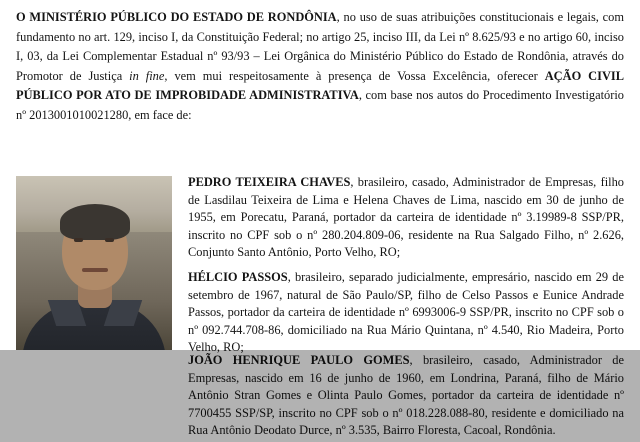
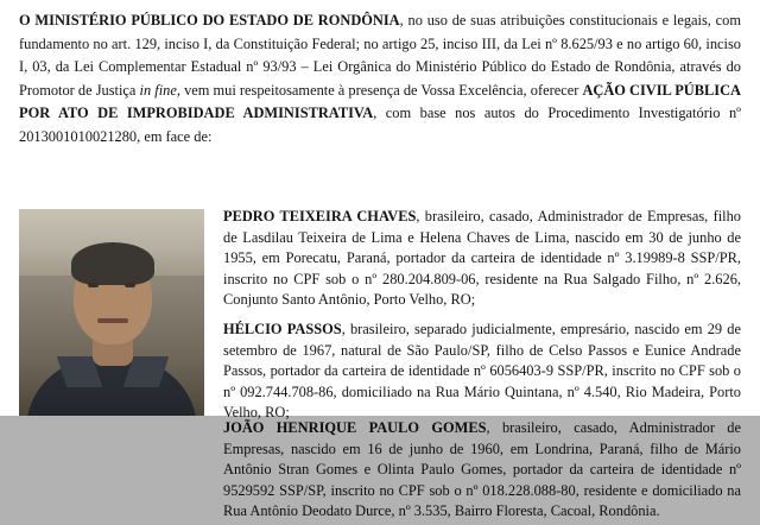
- O MINISTÉRIO PÚBLICO DO ESTADO DE RONDÔNIA, no uso de suas atribuições constitucionais e legais, com fundamento no art. 129, inciso I, da Constituição Federal; no artigo 25, inciso III, da Lei nº 8.625/93 e no artigo 60, inciso I, 03, da Lei Complementar Estadual nº 93/93 – Lei Orgânica do Ministério Público do Estado de Rondônia, através do Promotor de Justiça in fine, vem mui respeitosamente à presença de Vossa Excelência, oferecer AÇÃO CIVIL PÚBLICO POR ATO DE IMPROBIDADE ADMINISTRATIVA, com base nos autos do Procedimento Investigatório nº 2013001010021280, em face de:
+ O MINISTÉRIO PÚBLICO DO ESTADO DE RONDÔNIA, no uso de suas atribuições constitucionais e legais, com fundamento no art. 129, inciso I, da Constituição Federal; no artigo 25, inciso III, da Lei nº 8.625/93 e no artigo 60, inciso I, 03, da Lei Complementar Estadual nº 93/93 – Lei Orgânica do Ministério Público do Estado de Rondônia, através do Promotor de Justiça in fine, vem mui respeitosamente à presença de Vossa Excelência, oferecer AÇÃO CIVIL PÚBLICA POR ATO DE IMPROBIDADE ADMINISTRATIVA, com base nos autos do Procedimento Investigatório nº 2013001010021280, em face de:
  PEDRO TEIXEIRA CHAVES, brasileiro, casado, Administrador de Empresas, filho de Lasdilau Teixeira de Lima e Helena Chaves de Lima, nascido em 30 de junho de 1955, em Porecatu, Paraná, portador da carteira de identidade nº 3.19989-8 SSP/PR, inscrito no CPF sob o nº 280.204.809-06, residente na Rua Salgado Filho, nº 2.626, Conjunto Santo Antônio, Porto Velho, RO;
- HÉLCIO PASSOS, brasileiro, separado judicialmente, empresário, nascido em 29 de setembro de 1967, natural de São Paulo/SP, filho de Celso Passos e Eunice Andrade Passos, portador da carteira de identidade nº 6993006-9 SSP/PR, inscrito no CPF sob o nº 092.744.708-86, domiciliado na Rua Mário Quintana, nº 4.540, Rio Madeira, Porto Velho, RO;
+ HÉLCIO PASSOS, brasileiro, separado judicialmente, empresário, nascido em 29 de setembro de 1967, natural de São Paulo/SP, filho de Celso Passos e Eunice Andrade Passos, portador da carteira de identidade nº 6056403-9 SSP/PR, inscrito no CPF sob o nº 092.744.708-86, domiciliado na Rua Mário Quintana, nº 4.540, Rio Madeira, Porto Velho, RO;
- JOÃO HENRIQUE PAULO GOMES, brasileiro, casado, Administrador de Empresas, nascido em 16 de junho de 1960, em Londrina, Paraná, filho de Mário Antônio Stran Gomes e Olinta Paulo Gomes, portador da carteira de identidade nº 7700455 SSP/SP, inscrito no CPF sob o nº 018.228.088-80, residente e domiciliado na Rua Antônio Deodato Durce, nº 3.535, Bairro Floresta, Cacoal, Rondônia.
+ JOÃO HENRIQUE PAULO GOMES, brasileiro, casado, Administrador de Empresas, nascido em 16 de junho de 1960, em Londrina, Paraná, filho de Mário Antônio Stran Gomes e Olinta Paulo Gomes, portador da carteira de identidade nº 9529592 SSP/SP, inscrito no CPF sob o nº 018.228.088-80, residente e domiciliado na Rua Antônio Deodato Durce, nº 3.535, Bairro Floresta, Cacoal, Rondônia.
